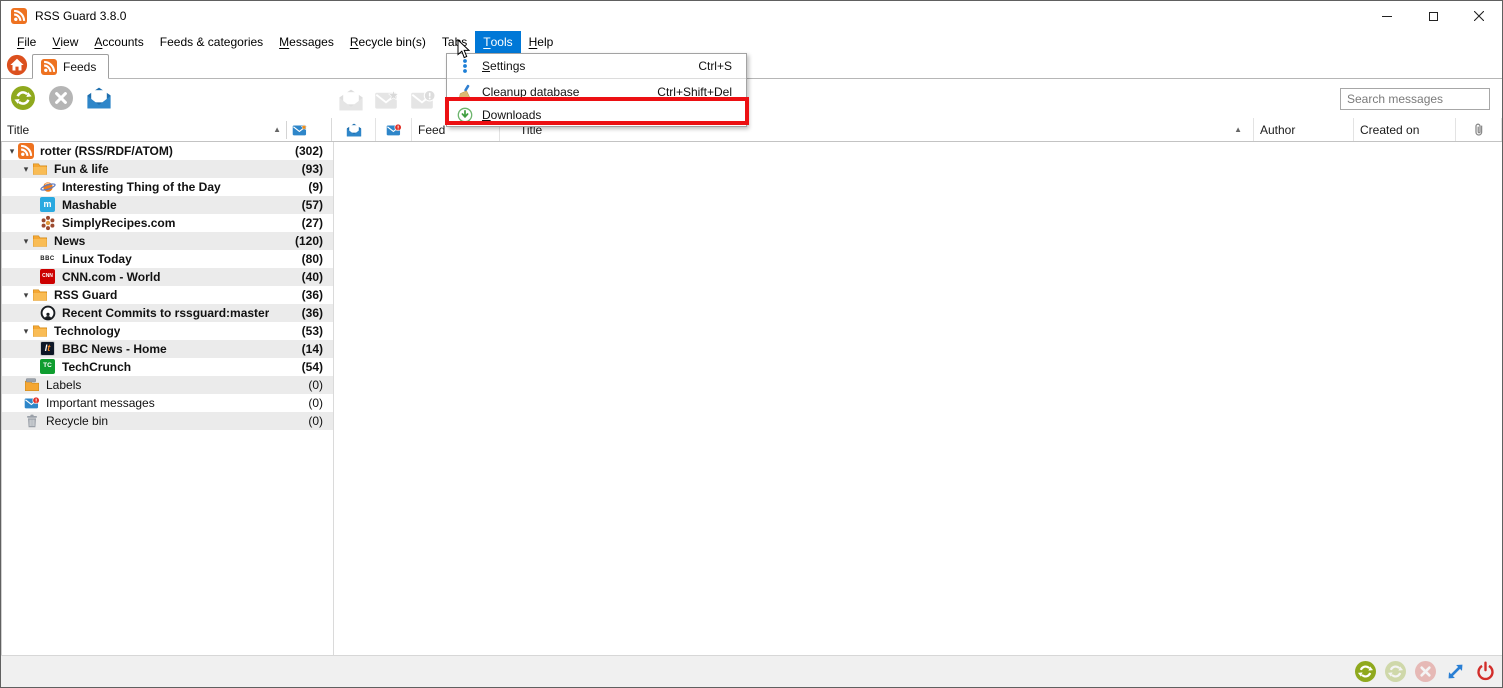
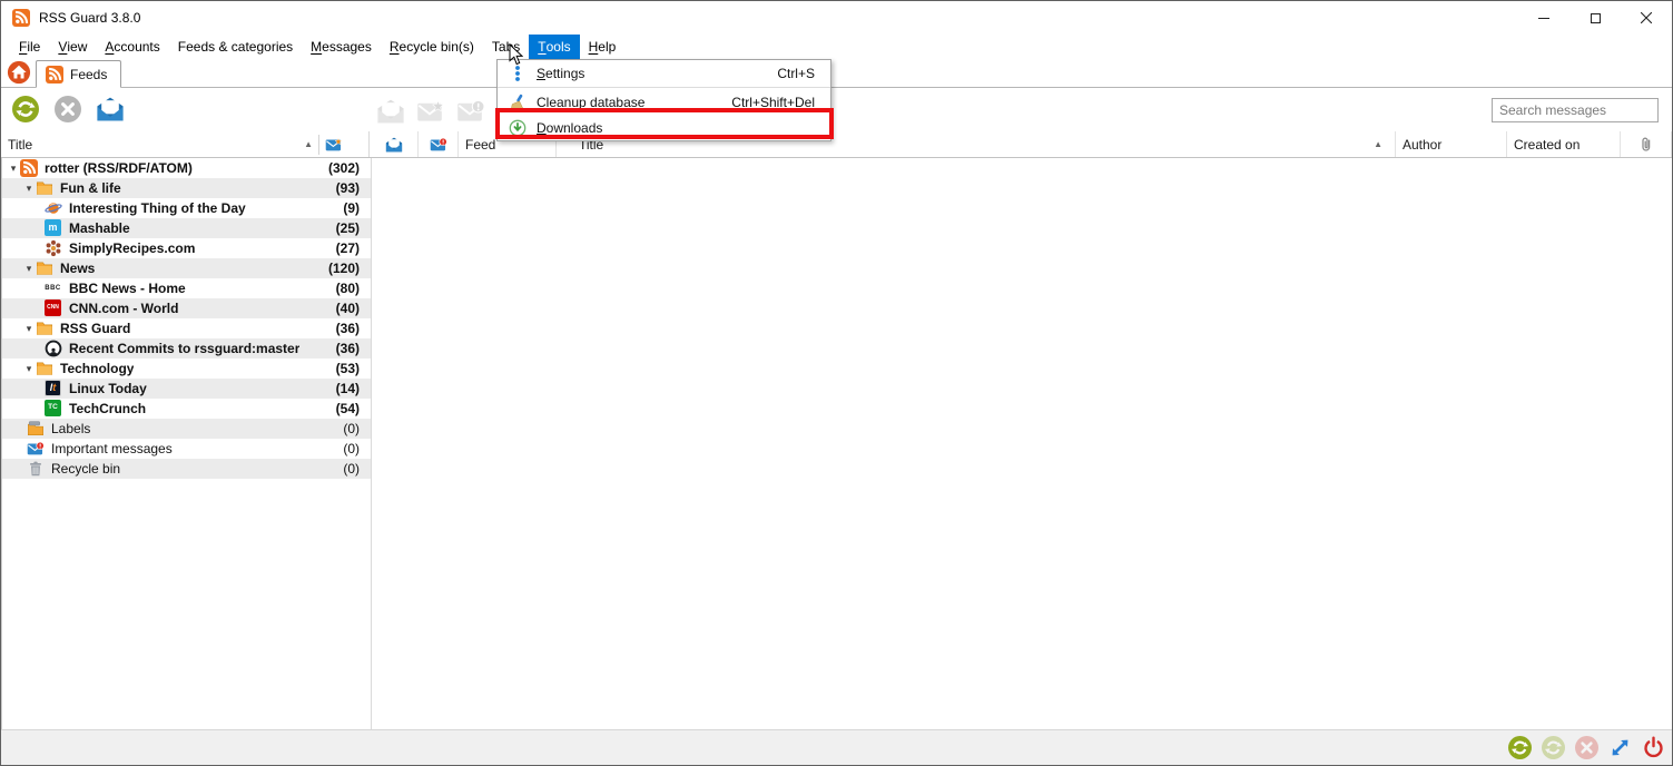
  RSS Guard 3.8.0
  F
  ile
  V
  iew
  A
  ccounts
  Feeds & categories
  M
  essages
  R
  ecycle bin(s)
  Tas
  T
  ools
  H
  elp
  Feeds
  Search messages
  Title
  ▲
  Feed
  Title
  ▲
  Author
  Created on
  ▾
  rotter (RSS/RDF/ATOM)
  (302)
  ▾
  Fun & life
  (93)
  Interesting Thing of the Day
  (9)
  m
  Mashable
- (57)
+ (25)
  SimplyRecipes.com
  (27)
  ▾
  News
  (120)
- Linux Today
+ BBC News - Home
  (80)
  CNN.com - World
  (40)
  ▾
  RSS Guard
  (36)
  Recent Commits to rssguard:master
  (36)
  ▾
  Technology
  (53)
  l
  t
- BBC News - Home
+ Linux Today
  (14)
  TechCrunch
  (54)
  Labels
  (0)
  Important messages
  (0)
  Recycle bin
  (0)
  Settings
  Ctrl+S
  Cleanup database
  Ctrl+Shift+Del
  Downloads
